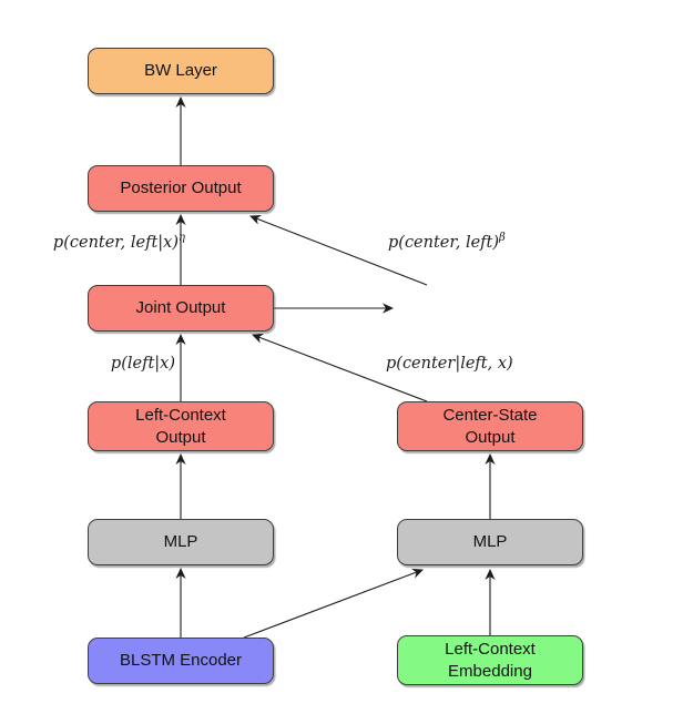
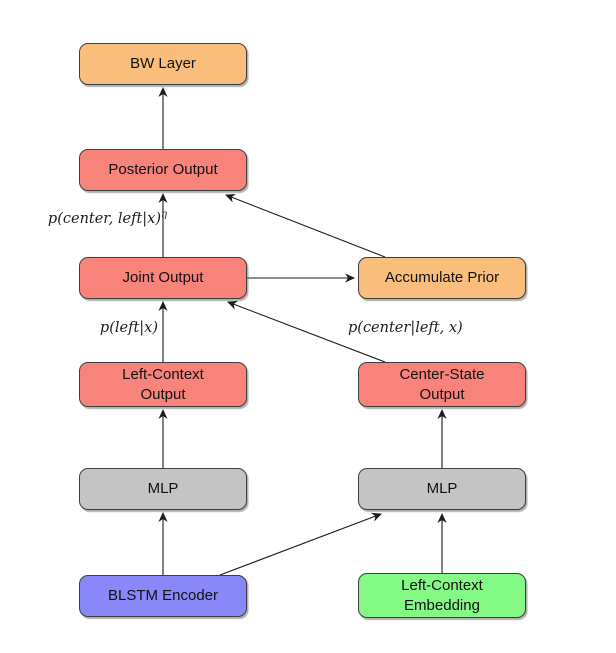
  BW Layer
  Posterior Output
  Joint Output
+ Accumulate Prior
  Left-Context
  Output
  Center-State
  Output
  MLP
  MLP
  BLSTM Encoder
  Left-Context
  Embedding
  p(center, left|x)η
- p(center, left)β
  p(left|x)
  p(center|left, x)
